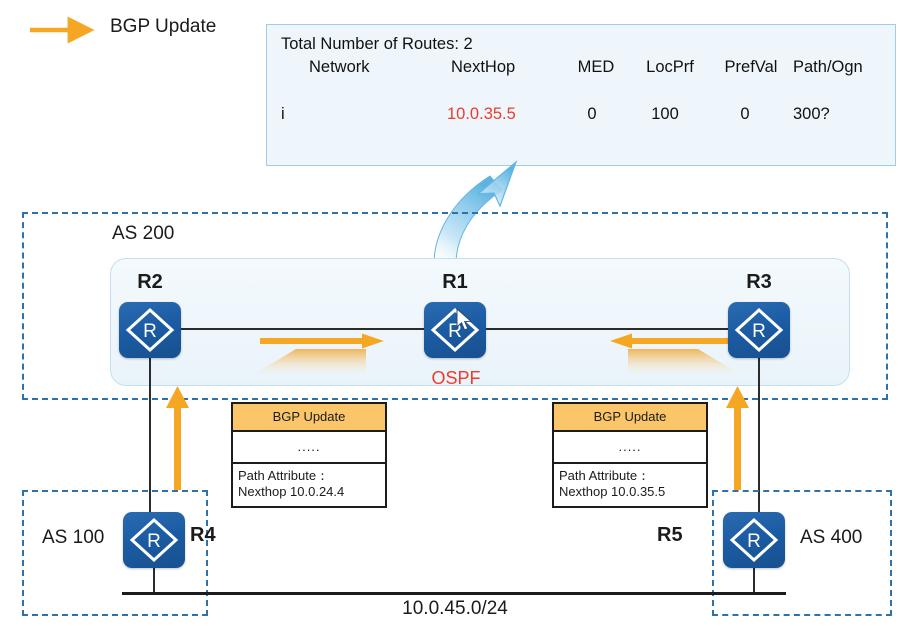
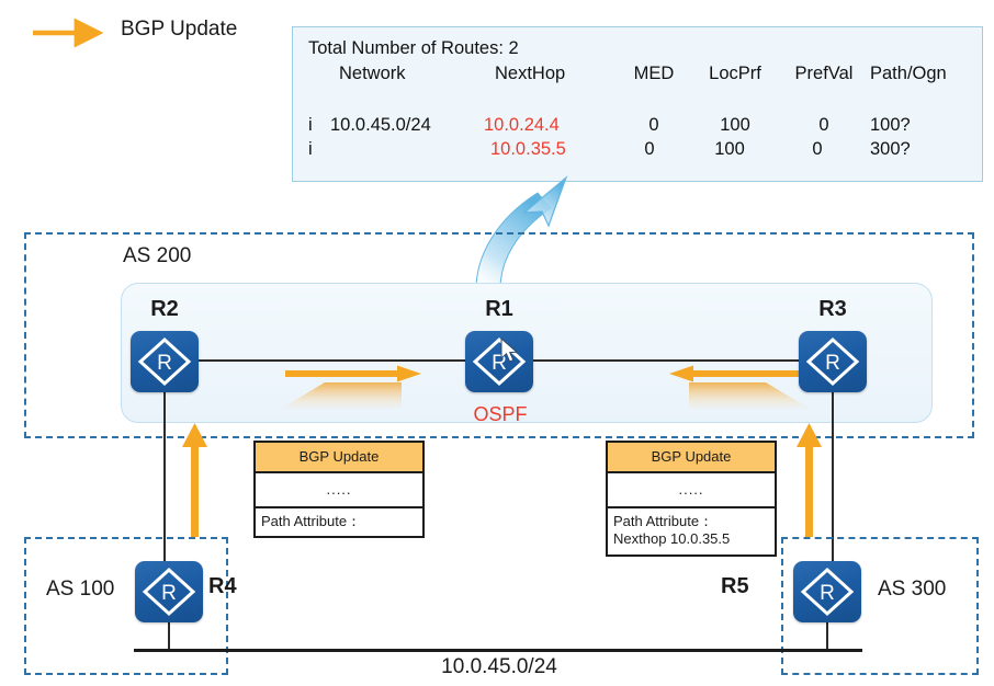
  BGP Update
  Total Number of Routes: 2
  	Network	NextHop	MED	LocPrf	PrefVal	Path/Ogn
+ i	10.0.45.0/24	10.0.24.4	0	100	0	100?
  i		10.0.35.5	0	100	0	300?
  AS 200
  R2
  R
  R1
  R
  R3
  R
  OSPF
  BGP Update
  .....
  Path Attribute：
- Nexthop 10.0.24.4
  BGP Update
  .....
  Path Attribute：
  Nexthop 10.0.35.5
  AS 100
  R
  R4
- AS 400
+ AS 300
  R
  R5
  10.0.45.0/24
